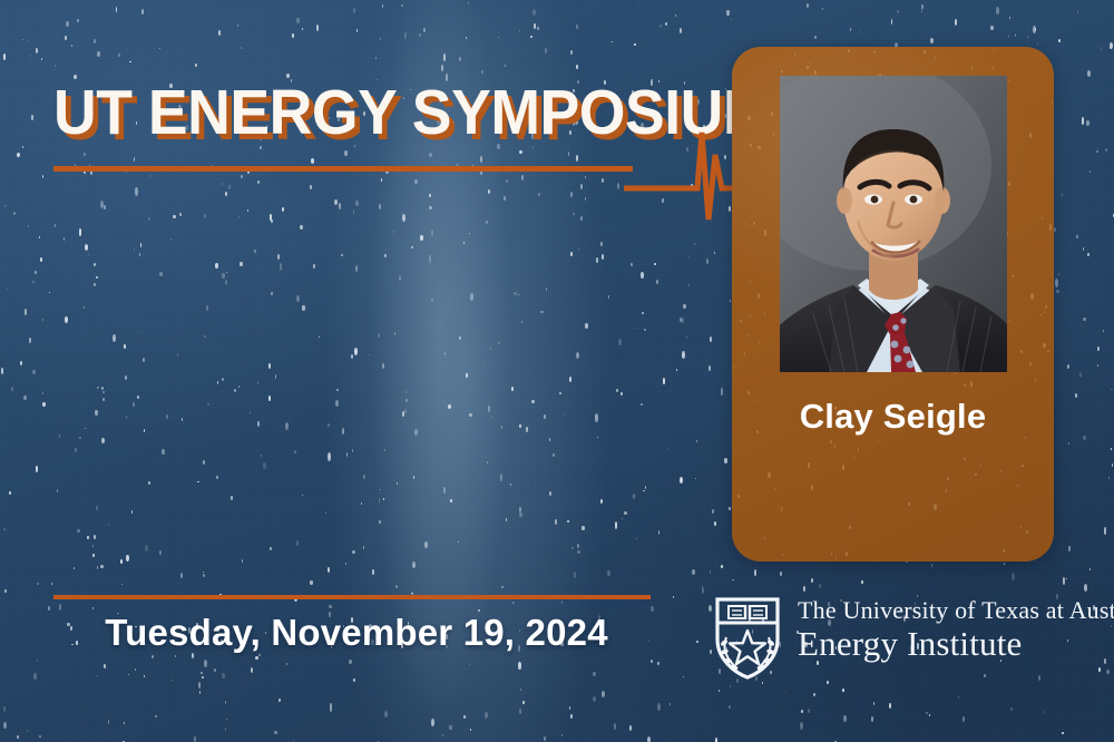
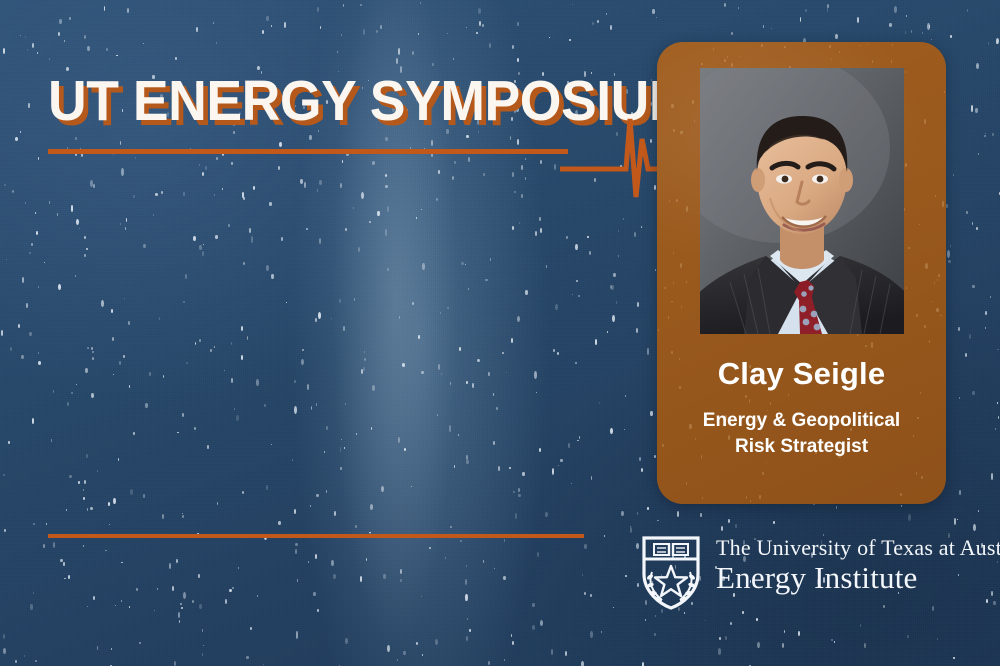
  UT ENERGY SYMPO
- Tuesday, November 19, 2024
  Clay Seigle
+ Energy & Geopolitical
+ Risk Strategist
  The University of Texas at Aust
  Energy Institute
